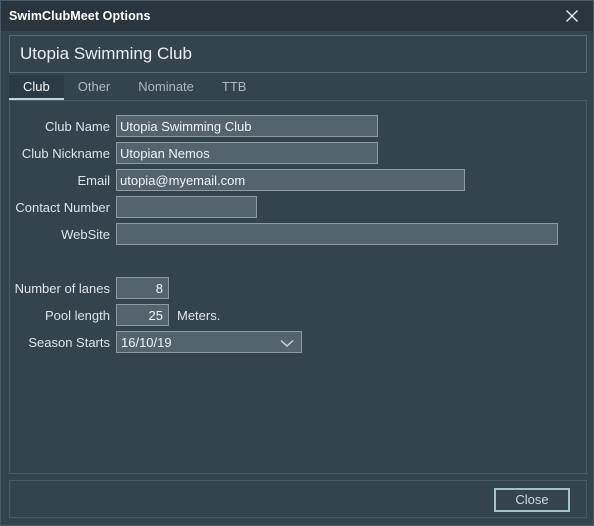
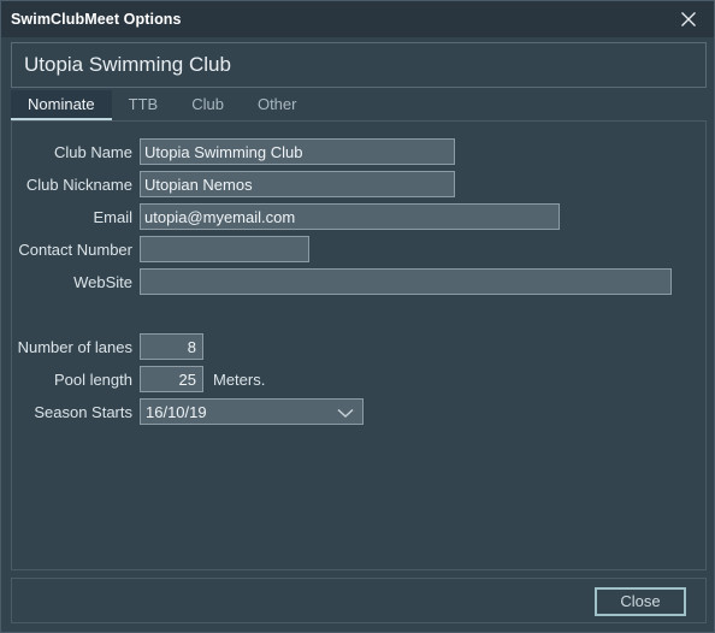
  SwimClubMeet Options
  Utopia Swimming Club
- Club
+ Nominate
- Other
+ TTB
- Nominate
+ Club
- TTB
+ Other
  Club Name
  Utopia Swimming Club
  Club Nickname
  Utopian Nemos
  Email
  utopia@myemail.com
  Contact Number
  WebSite
  Number of lanes
  8
  Pool length
  25
  Meters.
  Season Starts
  16/10/19
  Close
